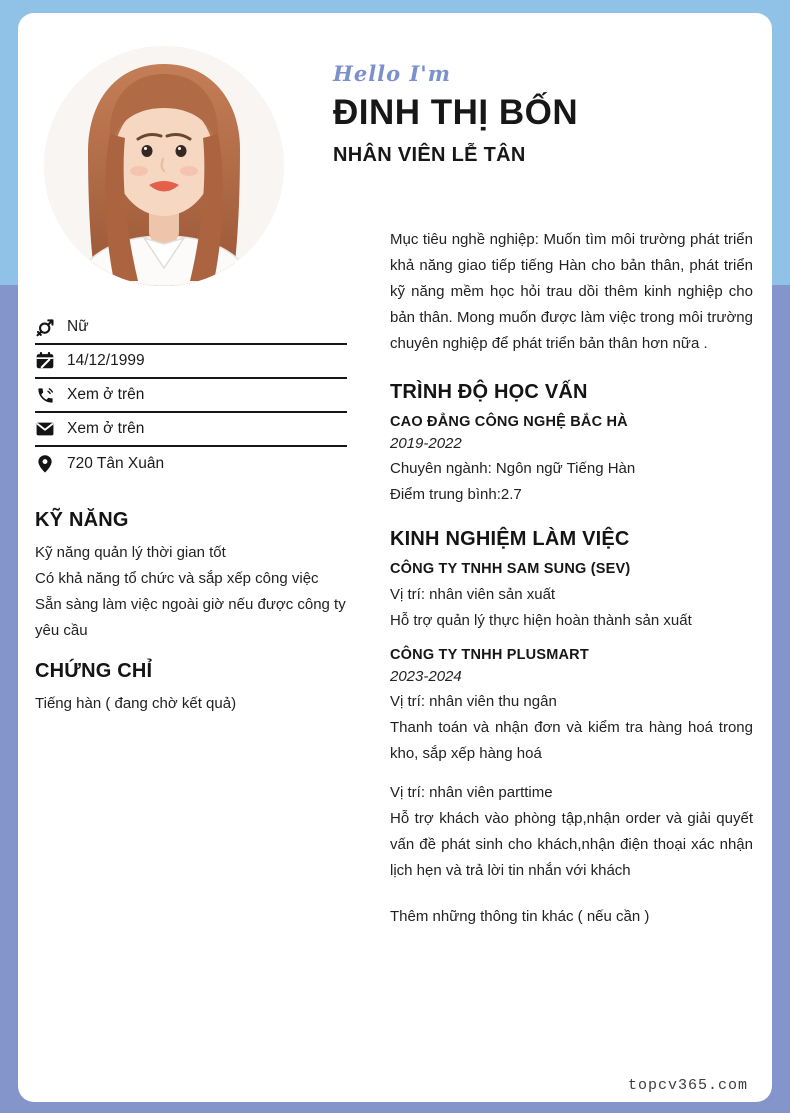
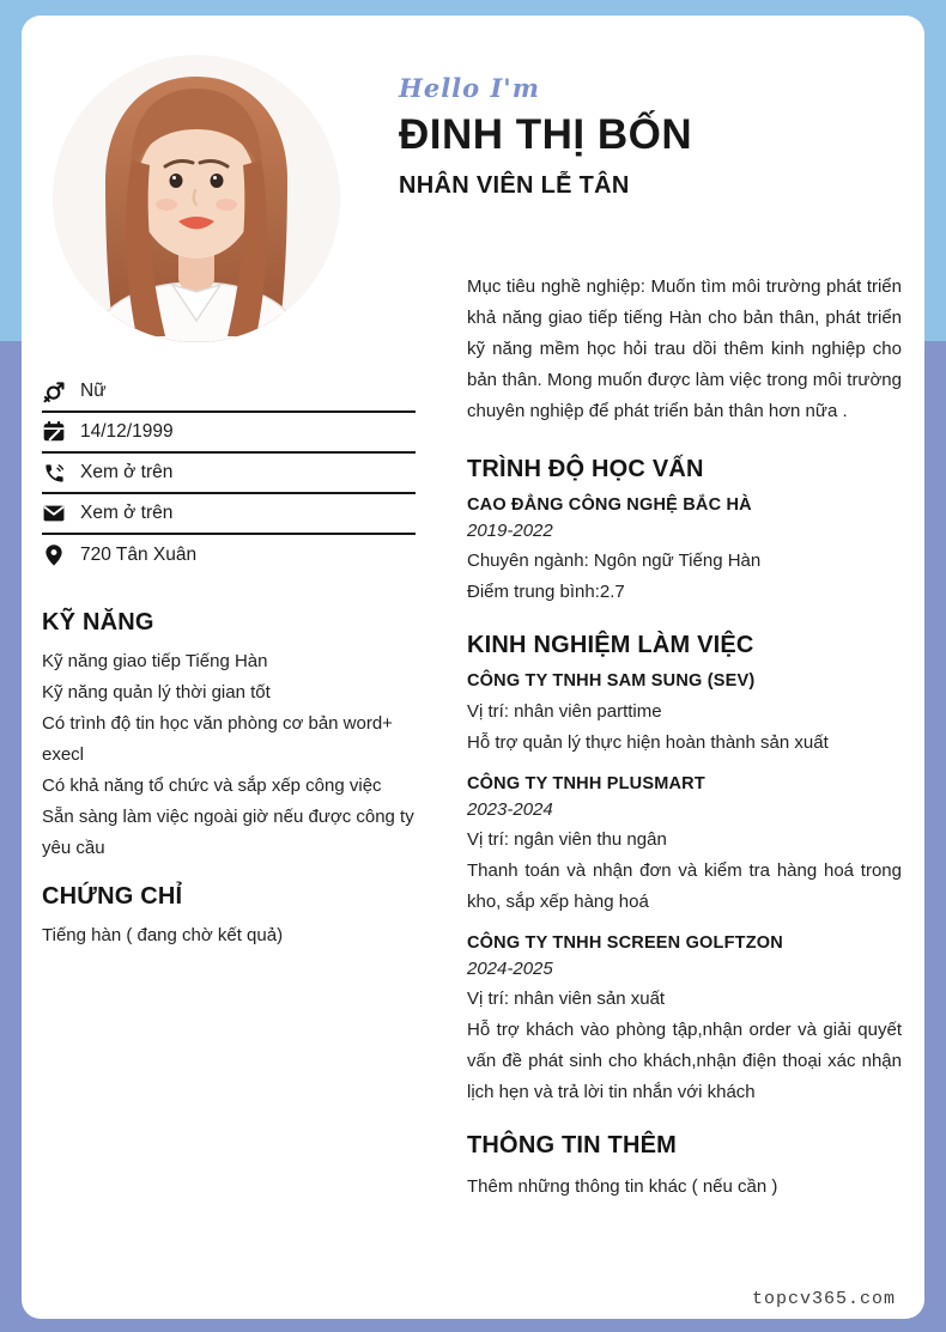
  Hello I'm
  ĐINH THỊ BỐN
  NHÂN VIÊN LỄ TÂN
  Nữ
  14/12/1999
  Xem ở trên
  Xem ở trên
  720 Tân Xuân
  KỸ NĂNG
+ Kỹ năng giao tiếp Tiếng Hàn
  Kỹ năng quản lý thời gian tốt
+ Có trình độ tin học văn phòng cơ bản word+ execl
  Có khả năng tổ chức và sắp xếp công việc
  Sẵn sàng làm việc ngoài giờ nếu được công ty yêu cầu
  CHỨNG CHỈ
  Tiếng hàn ( đang chờ kết quả)
  Mục tiêu nghề nghiệp: Muốn tìm môi trường phát triển khả năng giao tiếp tiếng Hàn cho bản thân, phát triển kỹ năng mềm học hỏi trau dồi thêm kinh nghiệp cho bản thân. Mong muốn được làm việc trong môi trường chuyên nghiệp để phát triển bản thân hơn nữa .
  TRÌNH ĐỘ HỌC VẤN
  CAO ĐẲNG CÔNG NGHỆ BẮC HÀ
  2019-2022
  Chuyên ngành: Ngôn ngữ Tiếng Hàn
  Điểm trung bình:2.7
  KINH NGHIỆM LÀM VIỆC
  CÔNG TY TNHH SAM SUNG (SEV)
- Vị trí: nhân viên sản xuất
+ Vị trí: nhân viên parttime
  Hỗ trợ quản lý thực hiện hoàn thành sản xuất
  CÔNG TY TNHH PLUSMART
  2023-2024
- Vị trí: nhân viên thu ngân
+ Vị trí: ngân viên thu ngân
  Thanh toán và nhận đơn và kiểm tra hàng hoá trong kho, sắp xếp hàng hoá
+ CÔNG TY TNHH SCREEN GOLFTZON
+ 2024-2025
- Vị trí: nhân viên parttime
+ Vị trí: nhân viên sản xuất
  Hỗ trợ khách vào phòng tập,nhận order và giải quyết vấn đề phát sinh cho khách,nhận điện thoại xác nhận lịch hẹn và trả lời tin nhắn với khách
+ THÔNG TIN THÊM
  Thêm những thông tin khác ( nếu cần )
  topcv365.com
